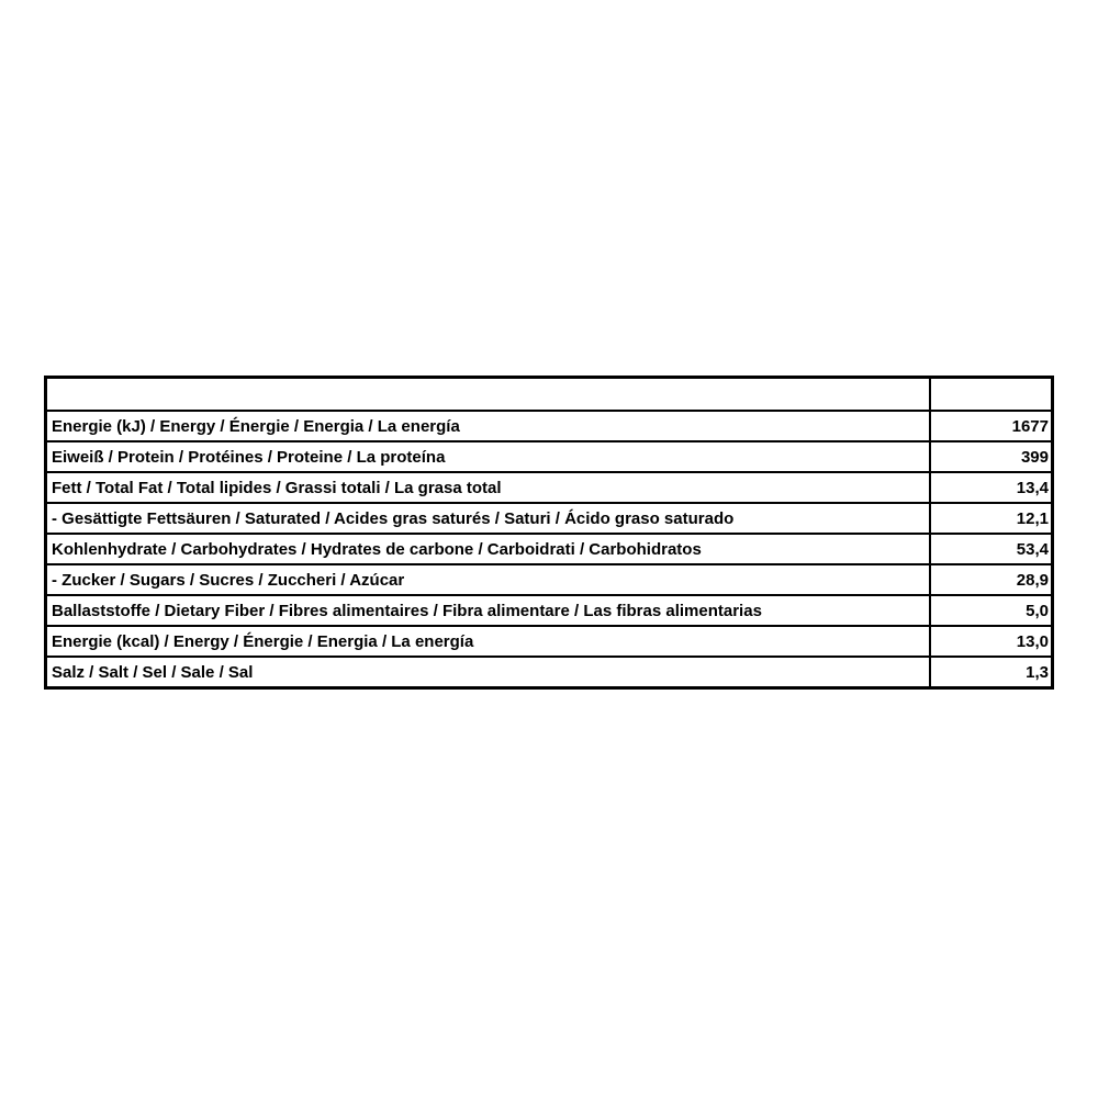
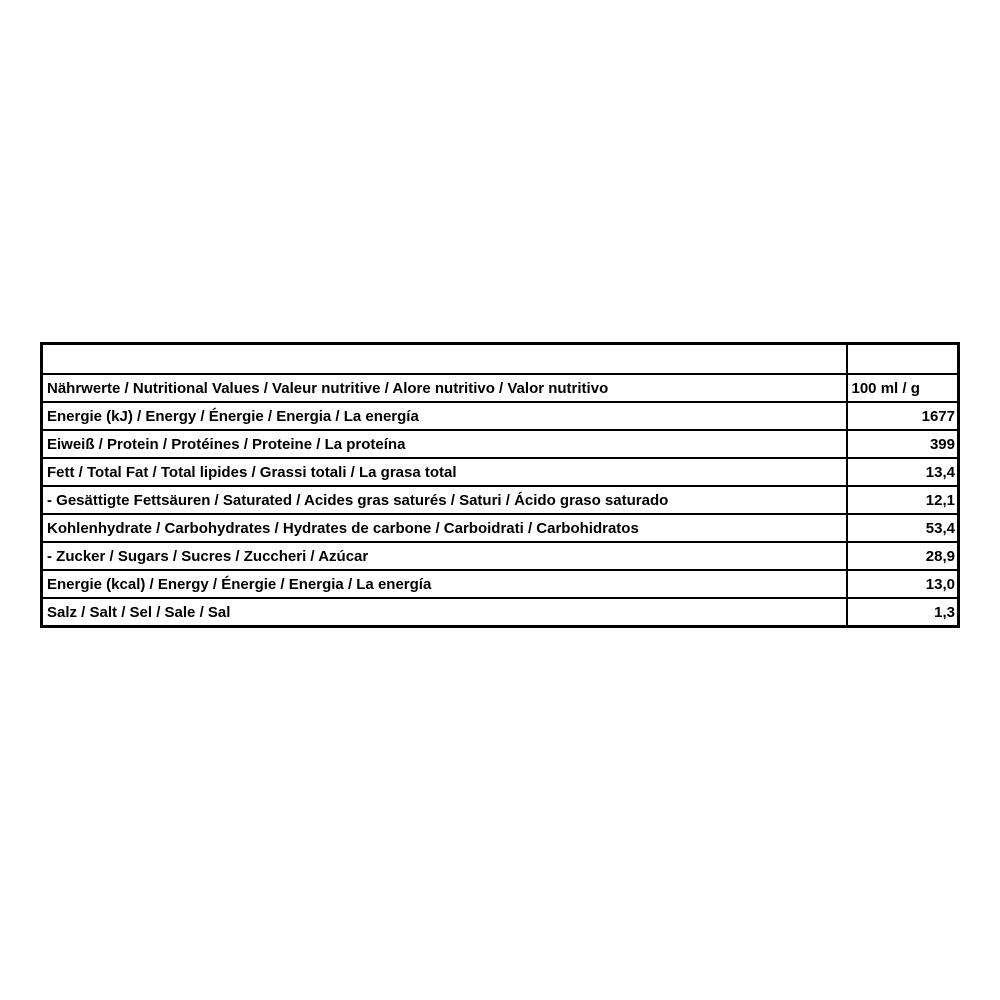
+ Nährwerte / Nutritional Values / Valeur nutritive / Alore nutritivo / Valor nutritivo	100 ml / g
  Energie (kJ) / Energy / Énergie / Energia / La energía	1677
  Eiweiß / Protein / Protéines / Proteine / La proteína	399
  Fett / Total Fat / Total lipides / Grassi totali / La grasa total	13,4
  - Gesättigte Fettsäuren / Saturated / Acides gras saturés / Saturi / Ácido graso saturado	12,1
  Kohlenhydrate / Carbohydrates / Hydrates de carbone / Carboidrati / Carbohidratos	53,4
  - Zucker / Sugars / Sucres / Zuccheri / Azúcar	28,9
- Ballaststoffe / Dietary Fiber / Fibres alimentaires / Fibra alimentare / Las fibras alimentarias	5,0
  Energie (kcal) / Energy / Énergie / Energia / La energía	13,0
  Salz / Salt / Sel / Sale / Sal	1,3
